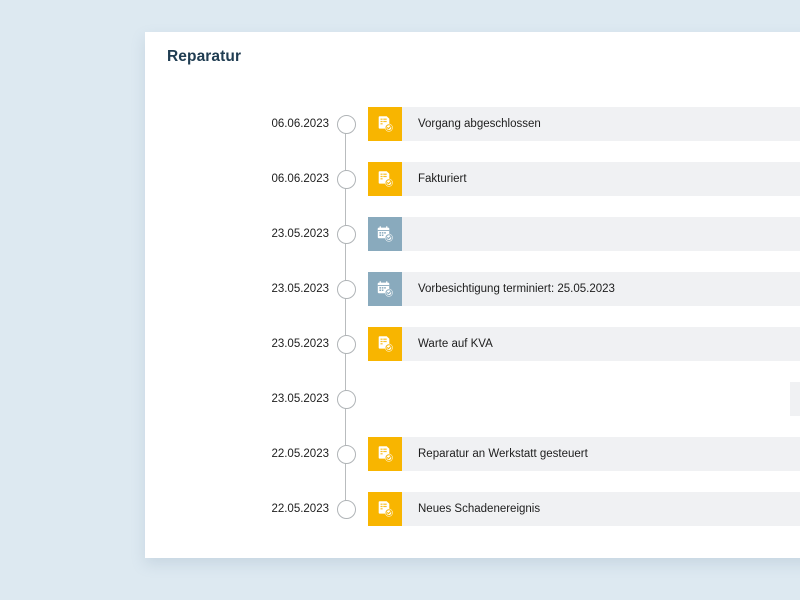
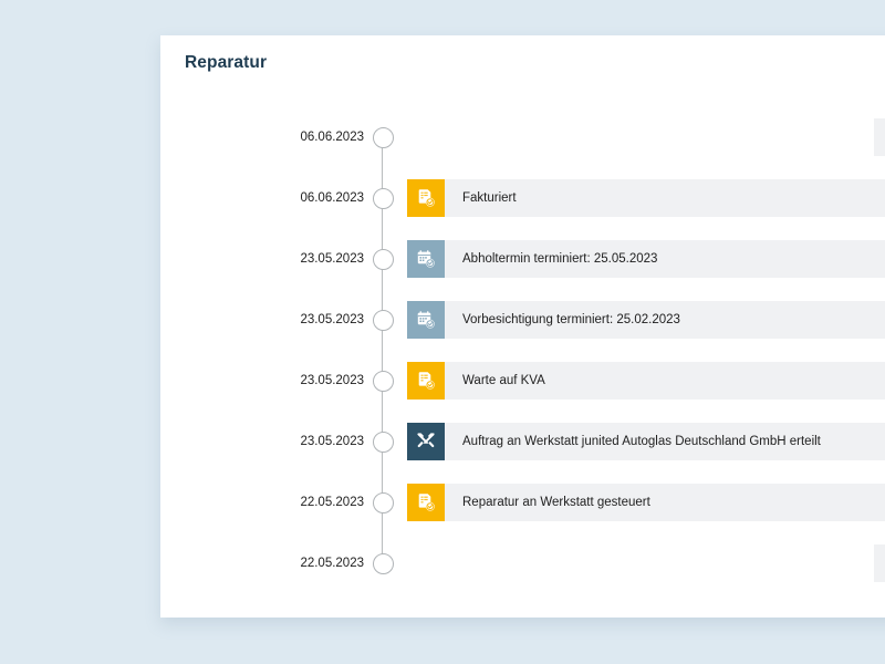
  Reparatur
  06.06.2023
- Vorgang abgeschlossen
  06.06.2023
  Fakturiert
  23.05.2023
+ Abholtermin terminiert: 25.05.2023
  23.05.2023
- Vorbesichtigung terminiert: 25.05.2023
+ Vorbesichtigung terminiert: 25.02.2023
  23.05.2023
  Warte auf KVA
  23.05.2023
+ Auftrag an Werkstatt junited Autoglas Deutschland GmbH erteilt
  22.05.2023
  Reparatur an Werkstatt gesteuert
  22.05.2023
- Neues Schadenereignis
